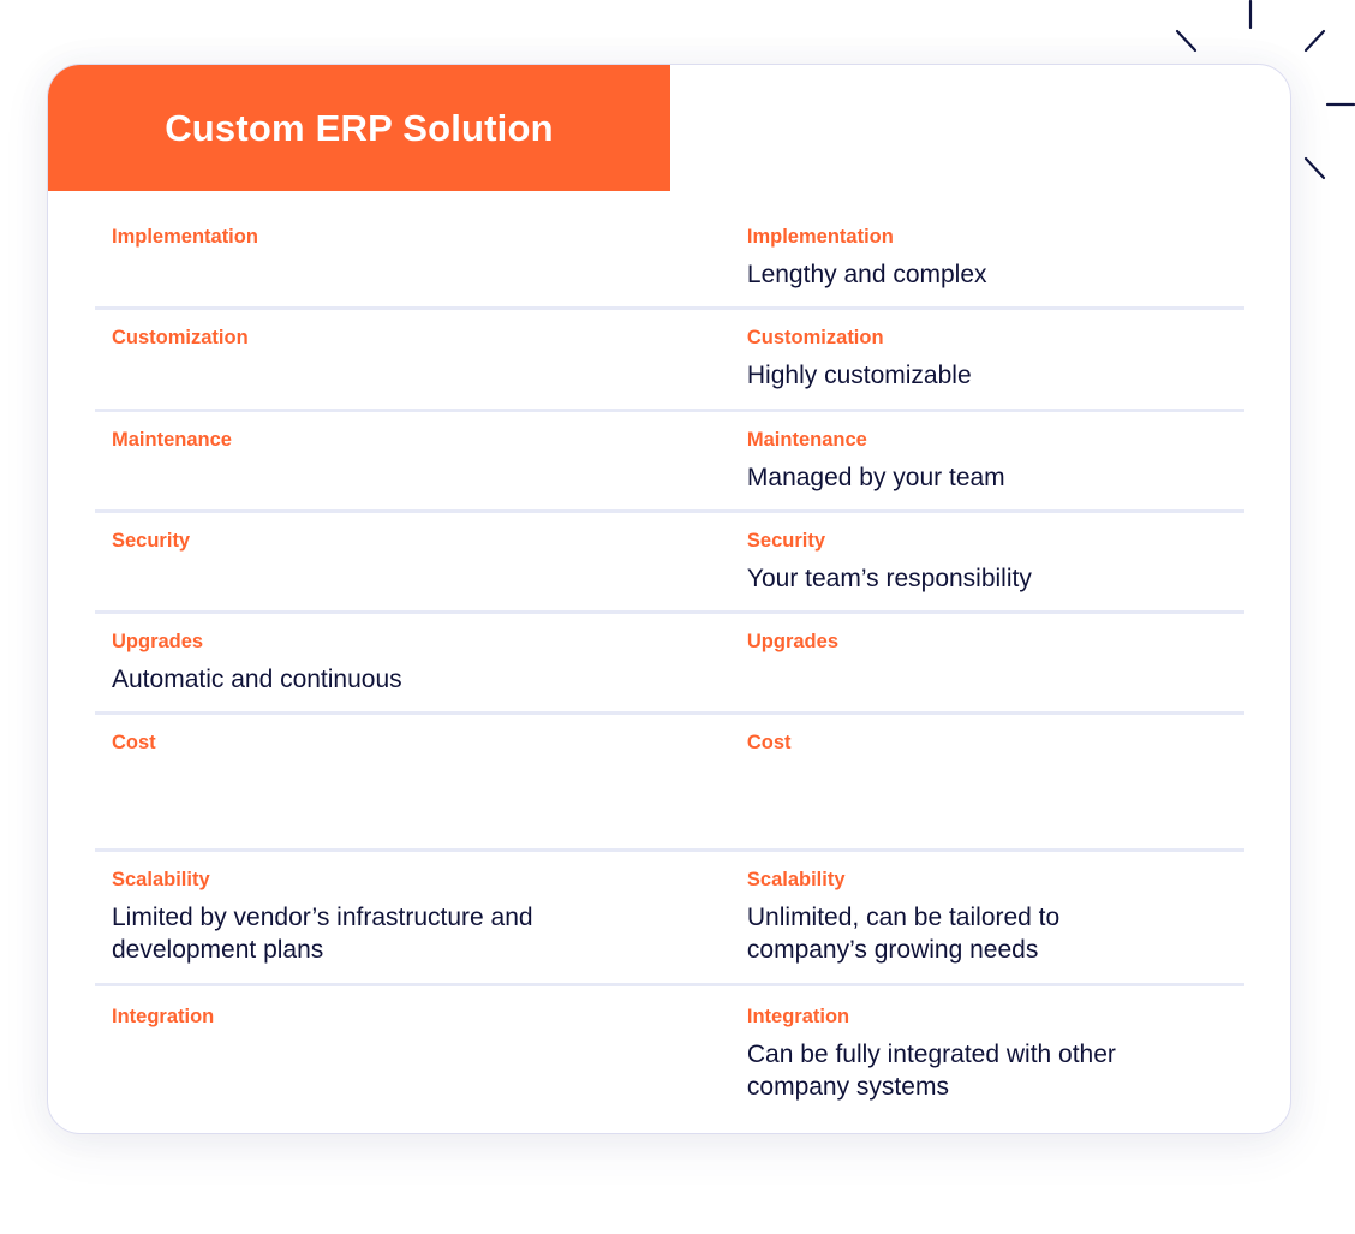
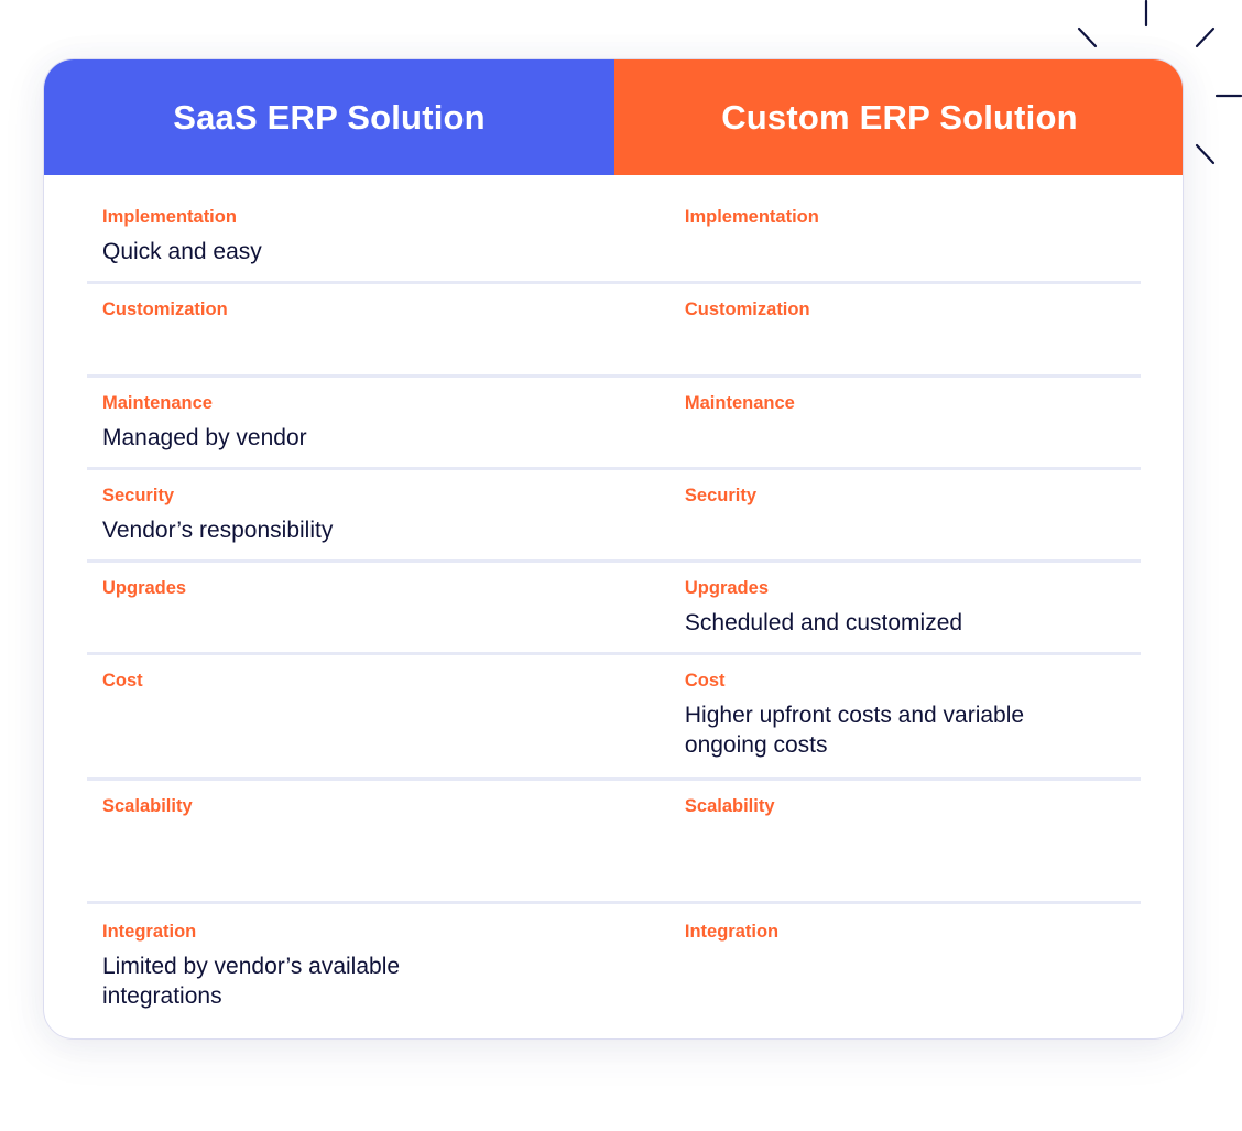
+ SaaS ERP Solution
  Custom ERP Solution
  Implementation
+ Quick and easy
  Implementation
- Lengthy and complex
  Customization
  Customization
- Highly customizable
  Maintenance
+ Managed by vendor
  Maintenance
- Managed by your team
  Security
+ Vendor’s responsibility
  Security
- Your team’s responsibility
  Upgrades
- Automatic and continuous
  Upgrades
+ Scheduled and customized
  Cost
  Cost
+ Higher upfront costs and variable ongoing costs
  Scalability
- Limited by vendor’s infrastructure and development plans
  Scalability
- Unlimited, can be tailored to company’s growing needs
  Integration
+ Limited by vendor’s available integrations
  Integration
- Can be fully integrated with other company systems
